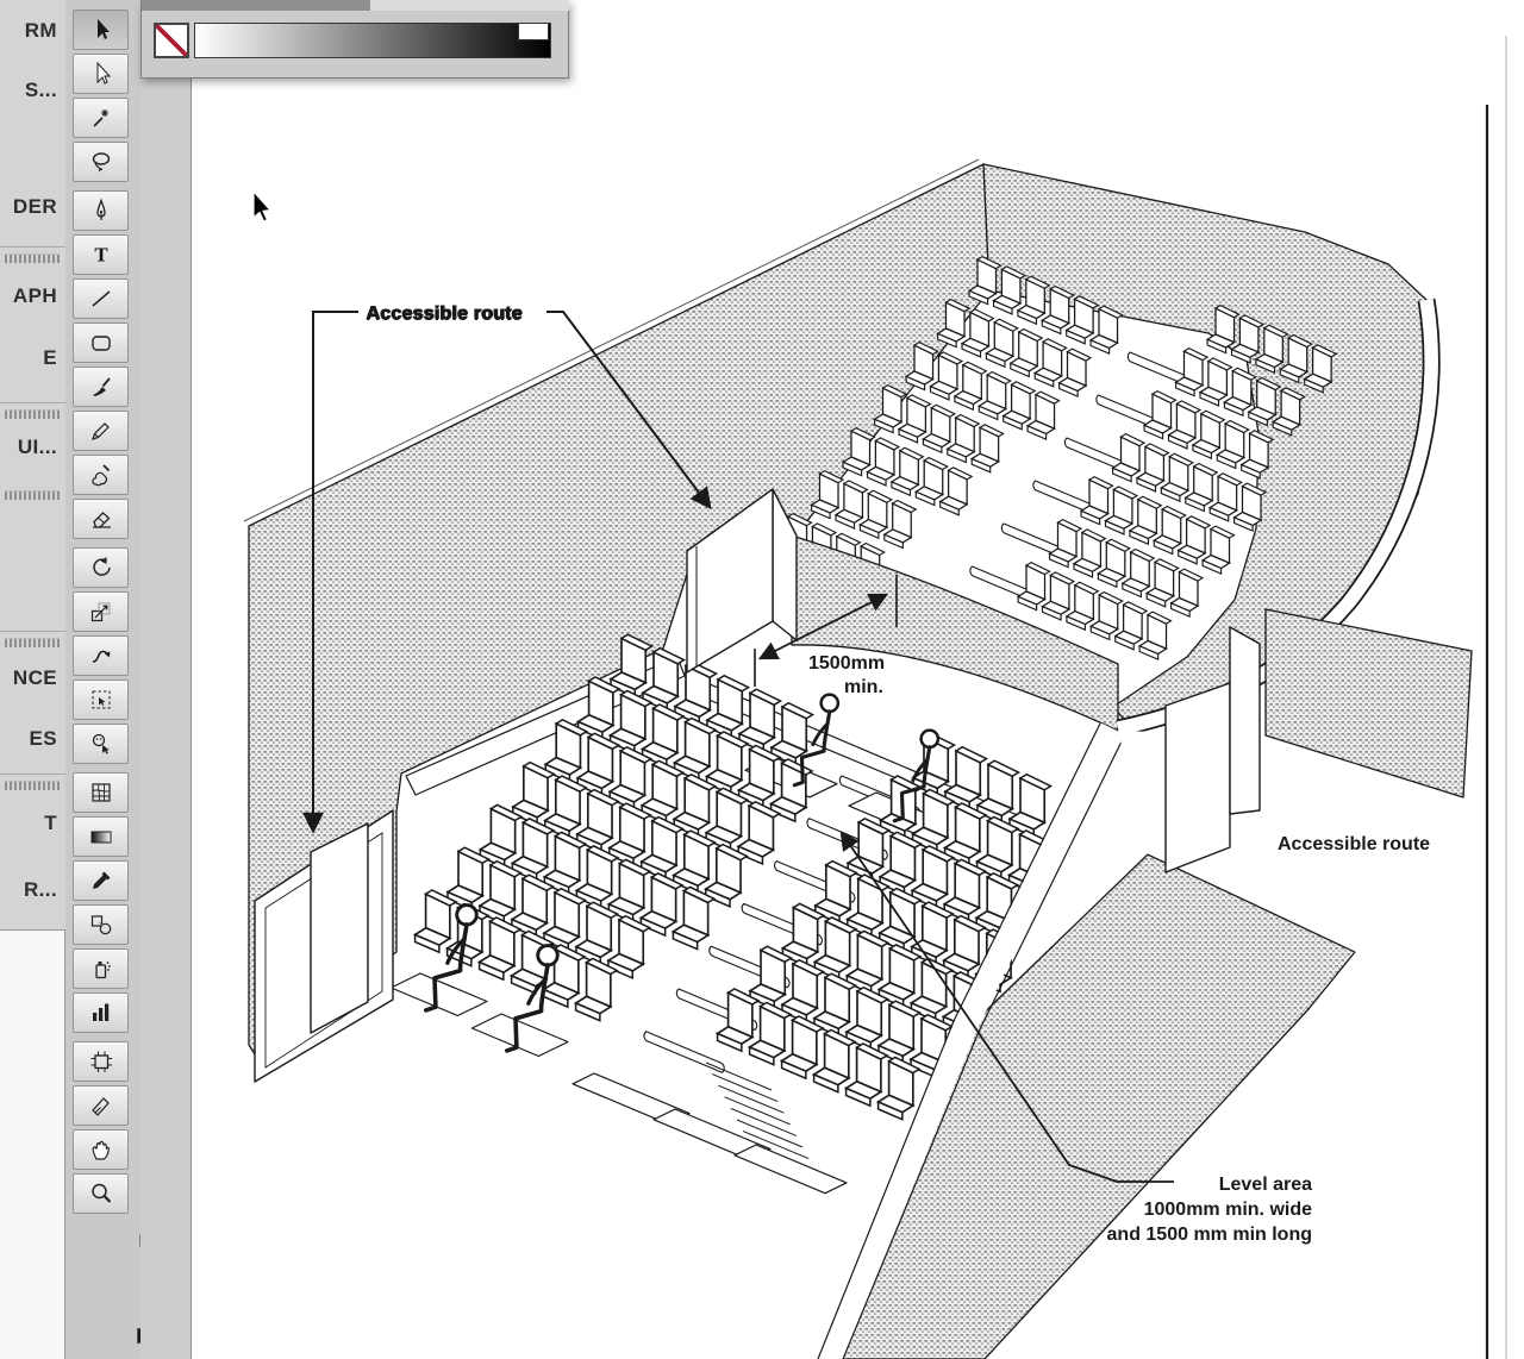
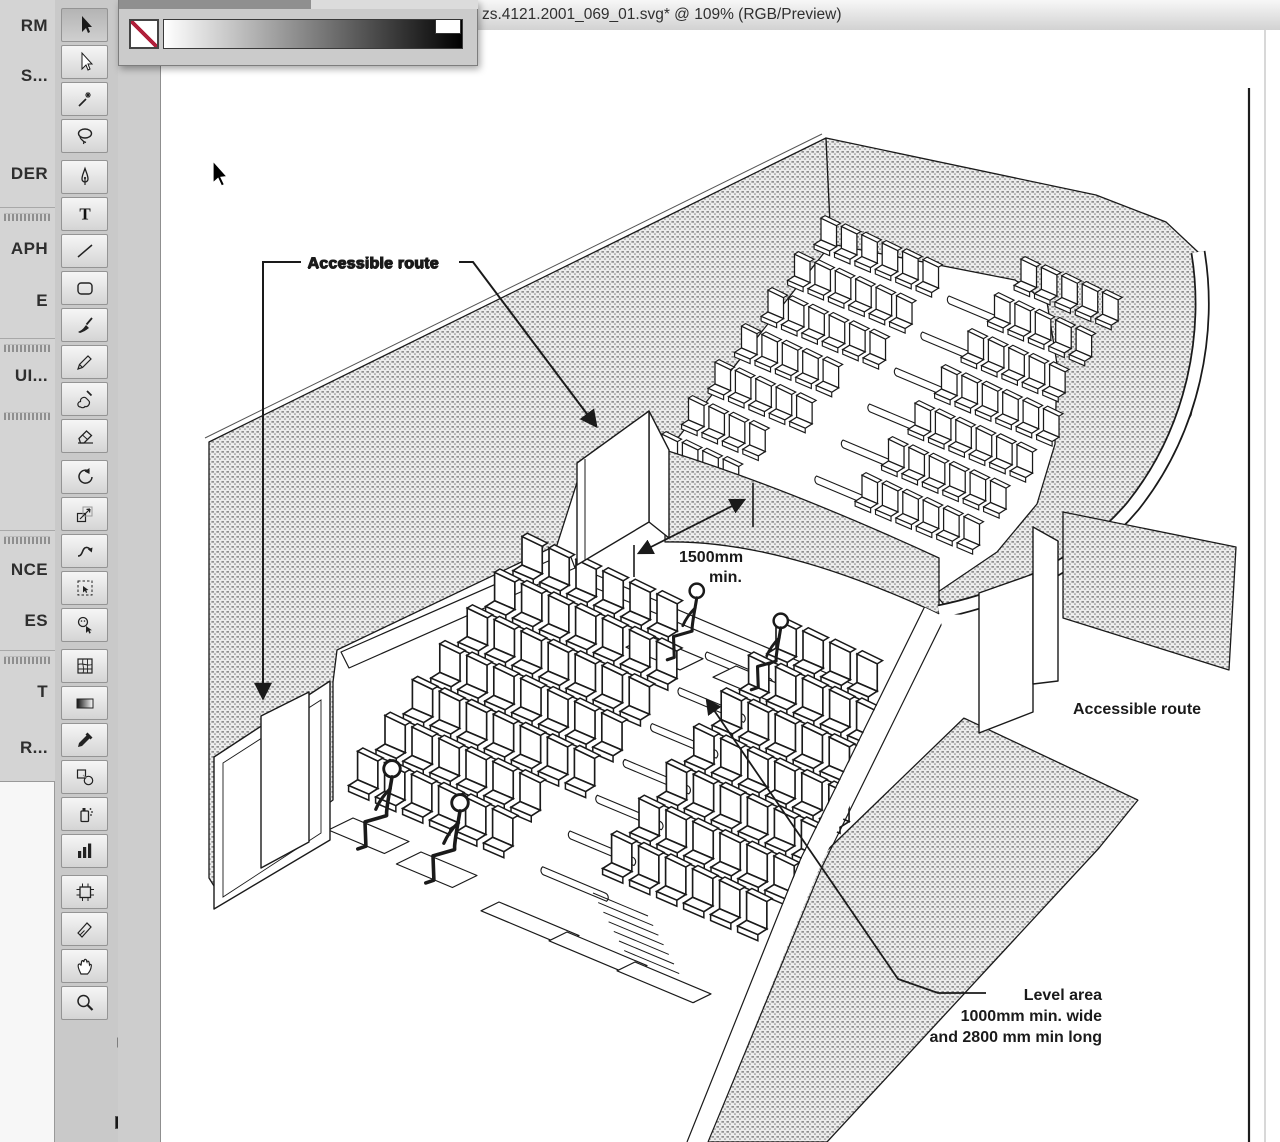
  RM
  S...
  DER
  APH
  E
  UI...
  NCE
  ES
  T
  R...
  T
+ zs.4121.2001_069_01.svg* @ 109% (RGB/Preview)
  Accessible route
  1500mm
  min.
  Accessible route
  Level area
  1000mm min. wide
- and 1500 mm min long
+ and 2800 mm min long
